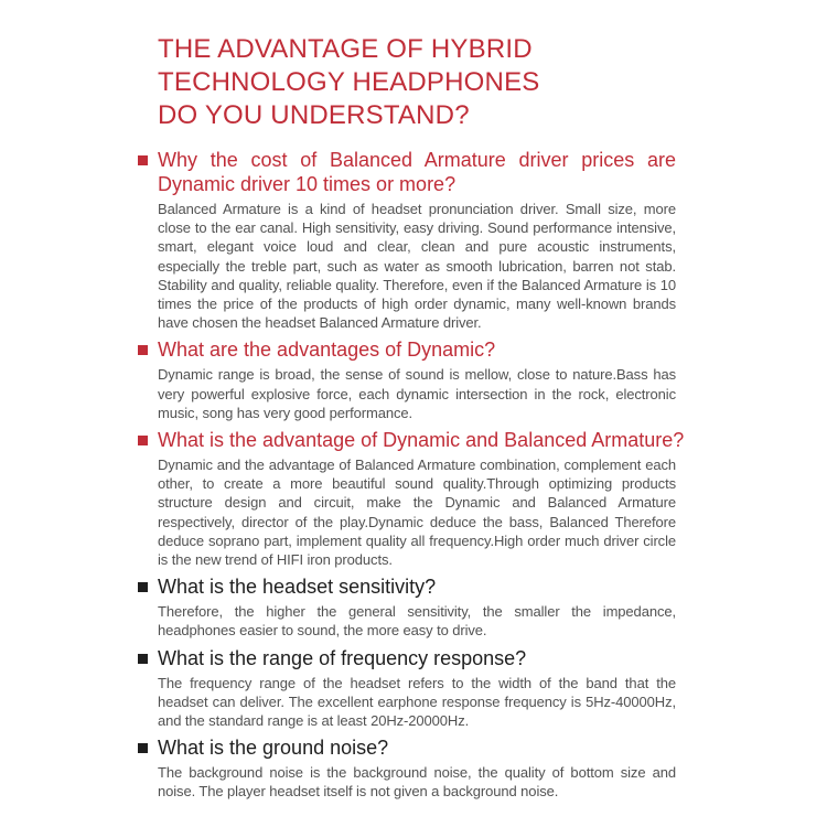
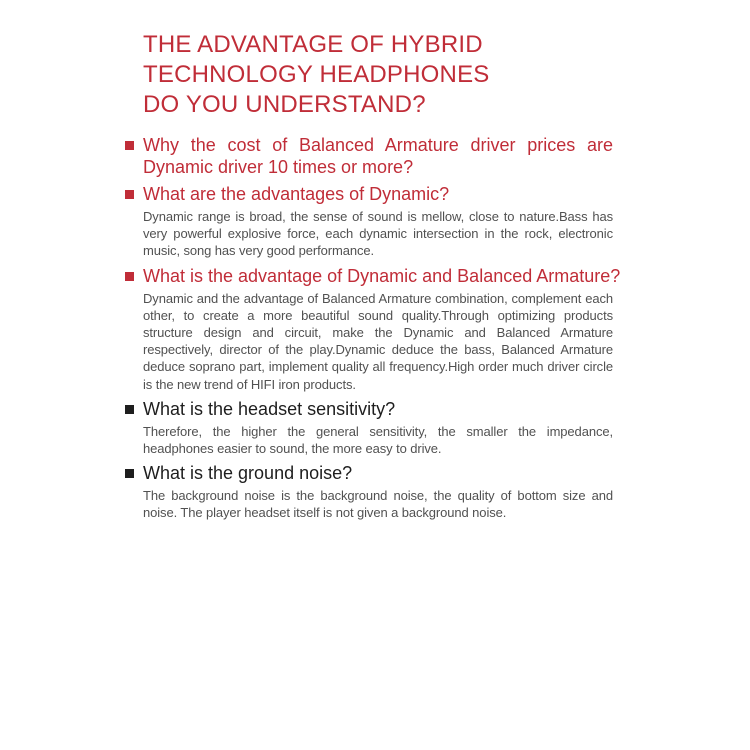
  THE ADVANTAGE OF HYBRID
  TECHNOLOGY HEADPHONES
  DO YOU UNDERSTAND?
  Why the cost of Balanced Armature driver prices are
  Dynamic driver 10 times or more?
- Balanced Armature is a kind of headset pronunciation driver. Small size, more close to the ear canal. High sensitivity, easy driving. Sound performance intensive, smart, elegant voice loud and clear, clean and pure acoustic instruments, especially the treble part, such as water as smooth lubrication, barren not stab. Stability and quality, reliable quality. Therefore, even if the Balanced Armature is 10 times the price of the products of high order dynamic, many well-known brands have chosen the headset Balanced Armature driver.
  What are the advantages of Dynamic?
  Dynamic range is broad, the sense of sound is mellow, close to nature.Bass has very powerful explosive force, each dynamic intersection in the rock, electronic music, song has very good performance.
  What is the advantage of Dynamic and Balanced Armature?
- Dynamic and the advantage of Balanced Armature combination, complement each other, to create a more beautiful sound quality.Through optimizing products structure design and circuit, make the Dynamic and Balanced Armature respectively, director of the play.Dynamic deduce the bass, Balanced Therefore deduce soprano part, implement quality all frequency.High order much driver circle is the new trend of HIFI iron products.
+ Dynamic and the advantage of Balanced Armature combination, complement each other, to create a more beautiful sound quality.Through optimizing products structure design and circuit, make the Dynamic and Balanced Armature respectively, director of the play.Dynamic deduce the bass, Balanced Armature deduce soprano part, implement quality all frequency.High order much driver circle is the new trend of HIFI iron products.
  What is the headset sensitivity?
  Therefore, the higher the general sensitivity, the smaller the impedance, headphones easier to sound, the more easy to drive.
- What is the range of frequency response?
- The frequency range of the headset refers to the width of the band that the headset can deliver. The excellent earphone response frequency is 5Hz-40000Hz, and the standard range is at least 20Hz-20000Hz.
  What is the ground noise?
  The background noise is the background noise, the quality of bottom size and noise. The player headset itself is not given a background noise.
